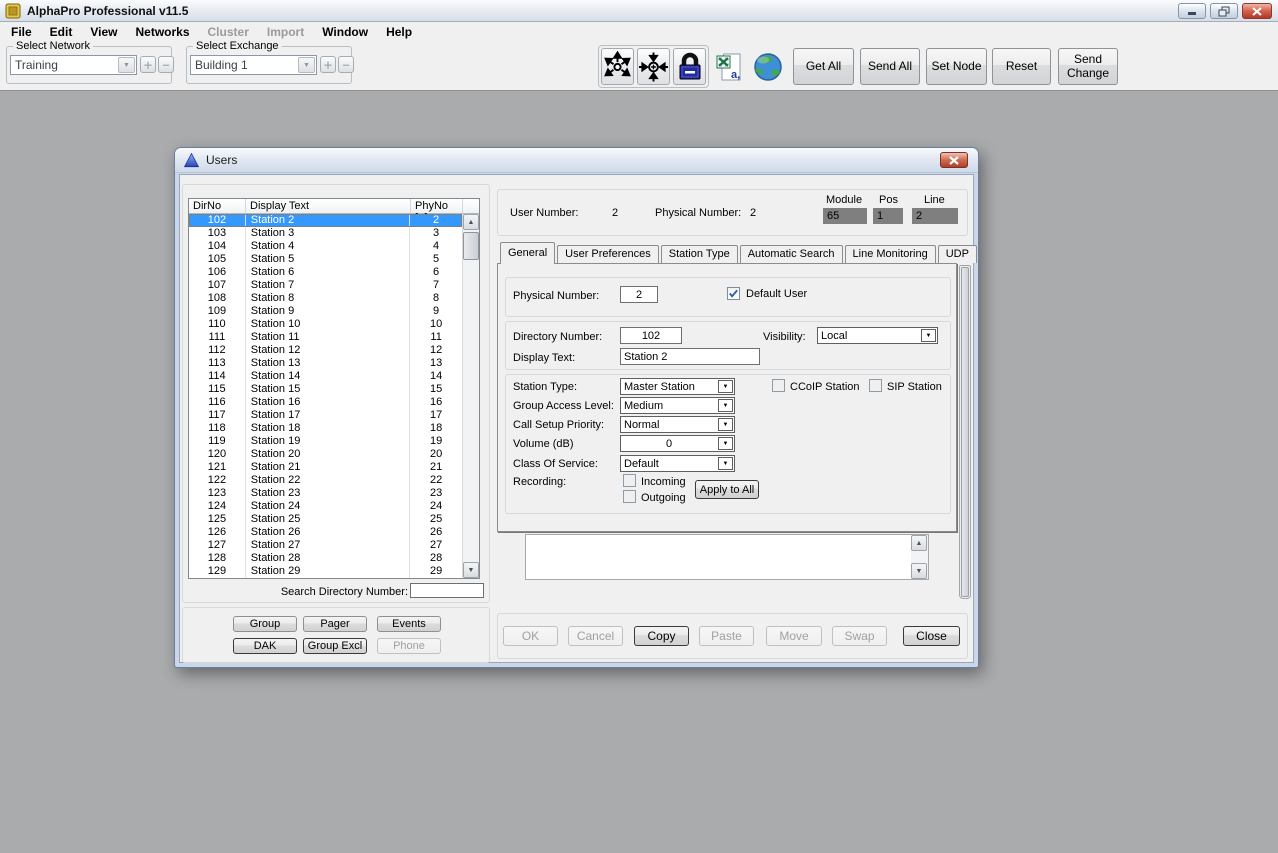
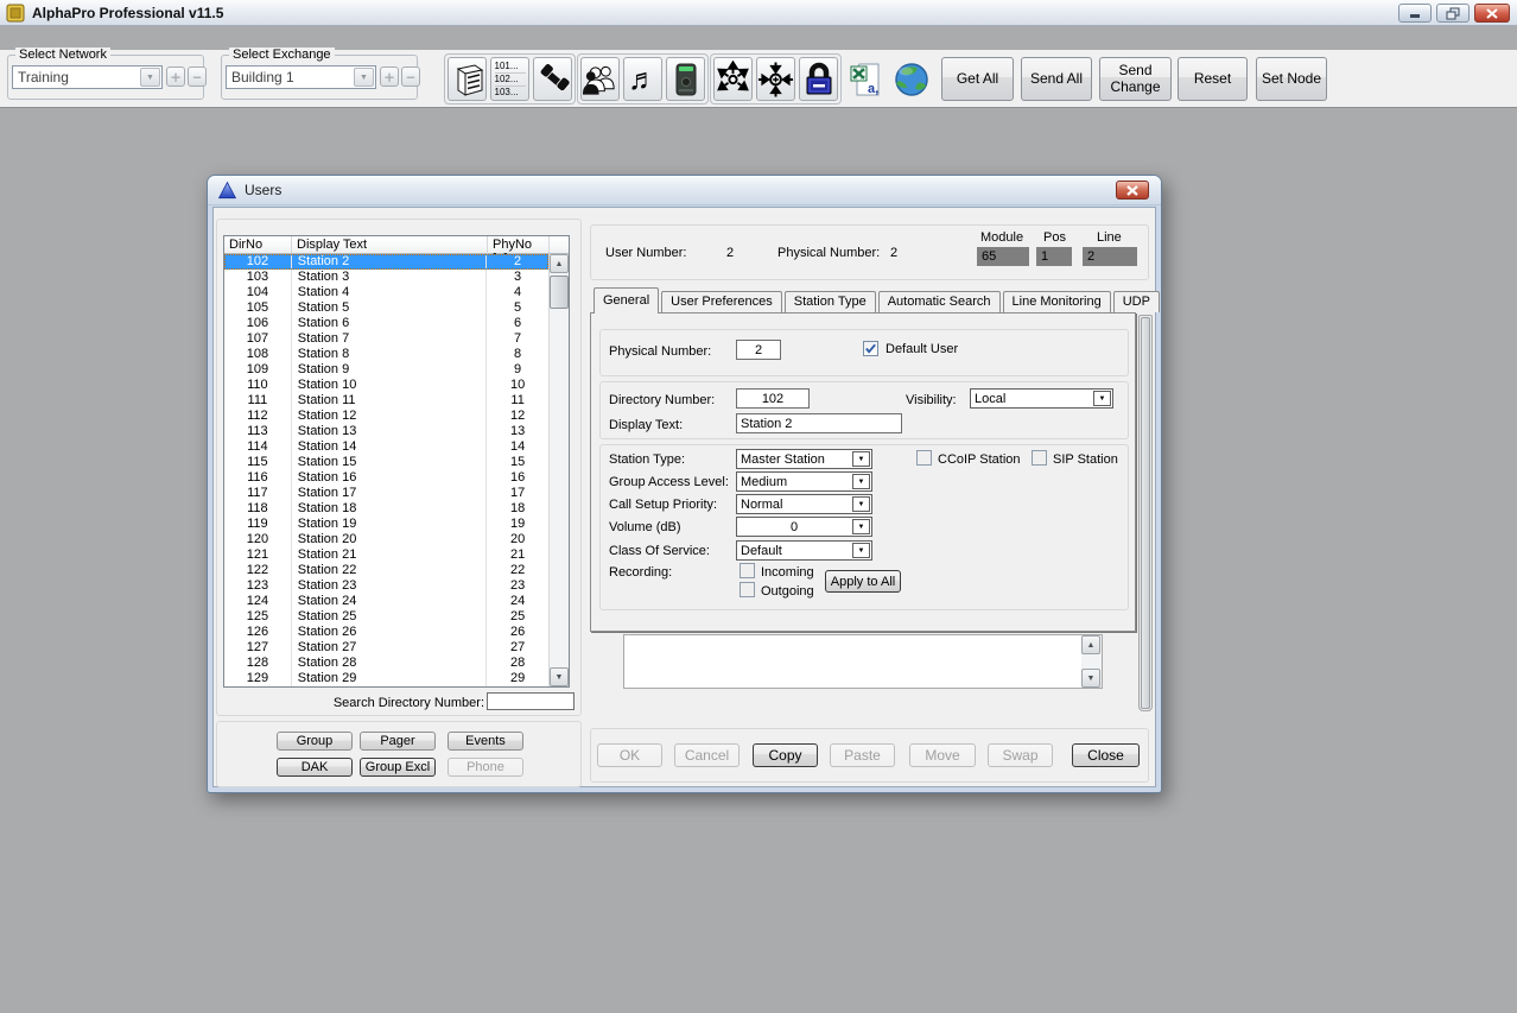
  AlphaPro Professional v11.5
- File
- Edit
- View
- Networks
- Cluster
- Import
- Window
- Help
  Select Network
  Training
  ＋
  －
  Select Exchange
  Building 1
  ＋
  －
+ 101...
+ 102...
+ 103...
+ ♬
  a,
  Get All
  Send All
- Set Node
+ Send Change
  Reset
- Send Change
+ Set Node
  Users
  DirNo
  Display Text
  102
  Station 2
  2
  103
  Station 3
  3
  104
  Station 4
  4
  105
  Station 5
  5
  106
  Station 6
  6
  107
  Station 7
  7
  108
  Station 8
  8
  109
  Station 9
  9
  110
  Station 10
  10
  111
  Station 11
  11
  112
  Station 12
  12
  113
  Station 13
  13
  114
  Station 14
  14
  115
  Station 15
  15
  116
  Station 16
  16
  117
  Station 17
  17
  118
  Station 18
  18
  119
  Station 19
  19
  120
  Station 20
  20
  121
  Station 21
  21
  122
  Station 22
  22
  123
  Station 23
  23
  124
  Station 24
  24
  125
  Station 25
  25
  126
  Station 26
  26
  127
  Station 27
  27
  128
  Station 28
  28
  129
  Station 29
  29
  Search Directory Number:
  Group
  Pager
  Events
  DAK
  Group Excl
  Phone
  User Number:
  2
  Physical Number:
  2
  Module
  Pos
  Line
  65
  1
  2
  General
  User Preferences
  Station Type
  Automatic Search
  Line Monitoring
  UDP
  Physical Number:
  2
  Default User
  Directory Number:
  102
  Visibility:
  Local
  Display Text:
  Station 2
  Station Type:
  Master Station
  CCoIP Station
  SIP Station
  Group Access Level:
  Medium
  Call Setup Priority:
  Normal
  Volume (dB)
  0
  Class Of Service:
  Default
  Recording:
  Incoming
  Outgoing
  Apply to All
  OK
  Cancel
  Copy
  Paste
  Move
  Swap
  Close
